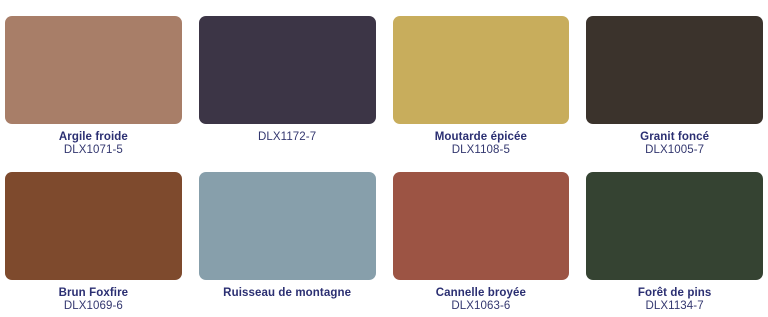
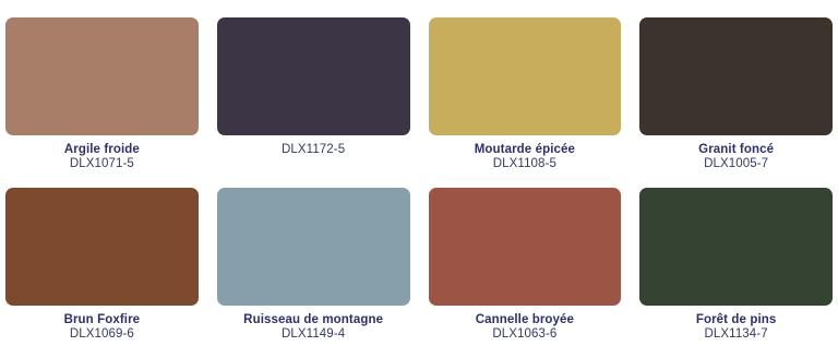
  Argile froide
  DLX1071-5
- DLX1172-7
+ DLX1172-5
  Moutarde épicée
  DLX1108-5
  Granit foncé
  DLX1005-7
  Brun Foxfire
  DLX1069-6
  Ruisseau de montagne
+ DLX1149-4
  Cannelle broyée
  DLX1063-6
  Forêt de pins
  DLX1134-7
